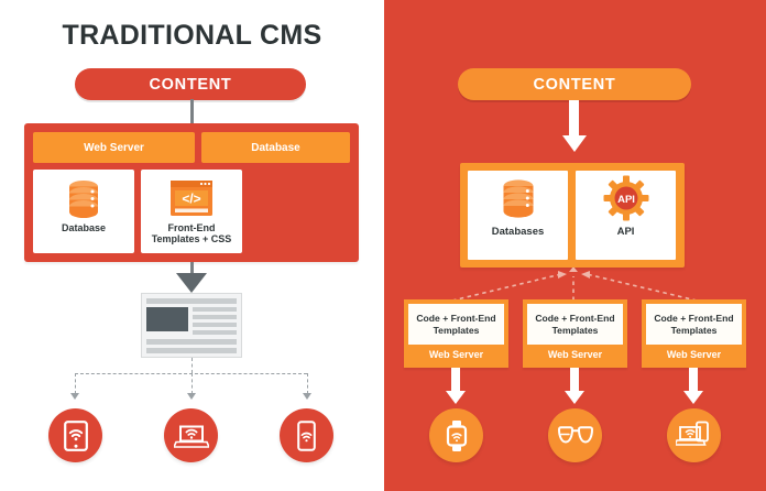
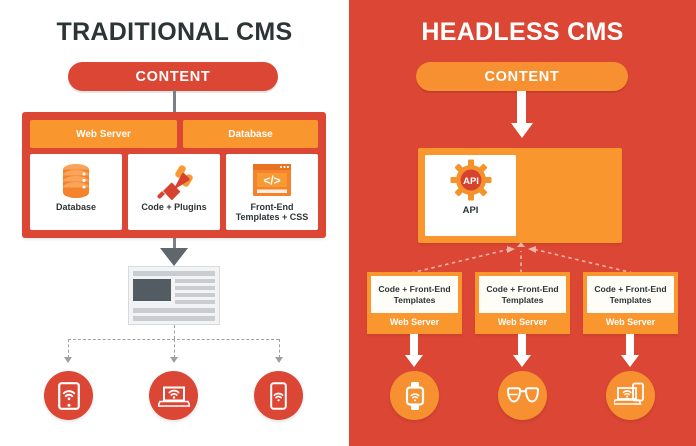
  TRADITIONAL CMS
  CONTENT
  Web Server
  Database
  Database
+ Code + Plugins
  </>
  Front-End
  Templates + CSS
+ HEADLESS CMS
  CONTENT
- Databases
  API
  API
  Code + Front-End
  Templates
  Web Server
  Code + Front-End
  Templates
  Web Server
  Code + Front-End
  Templates
  Web Server
